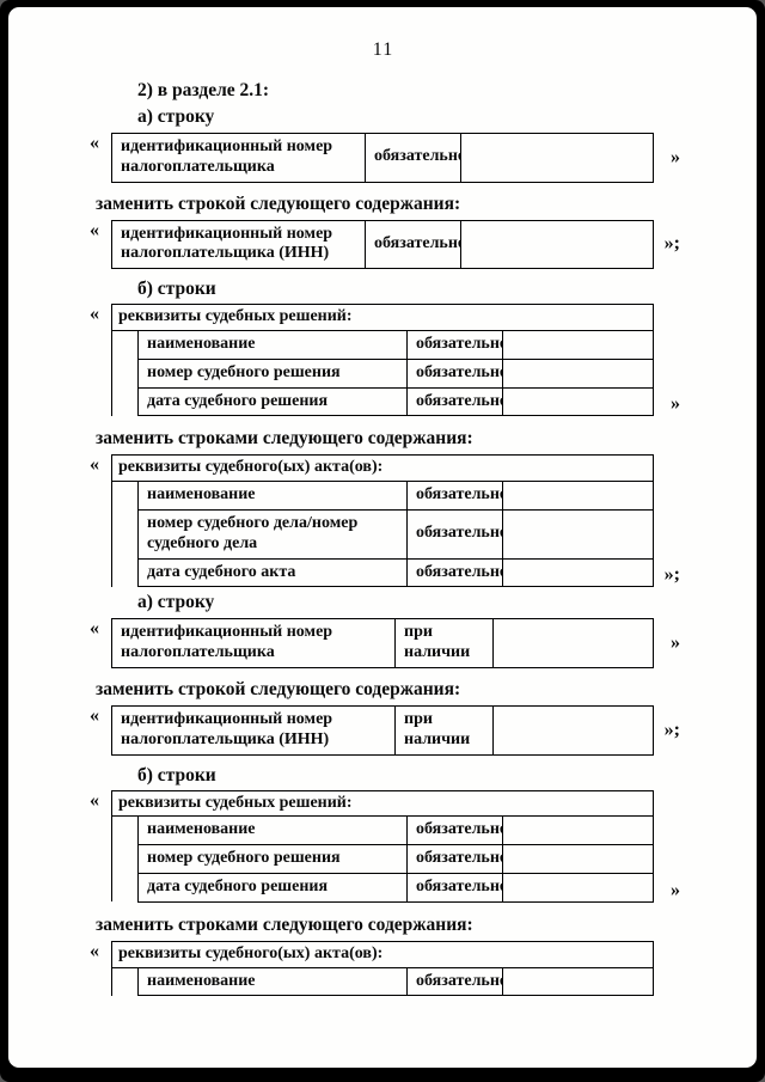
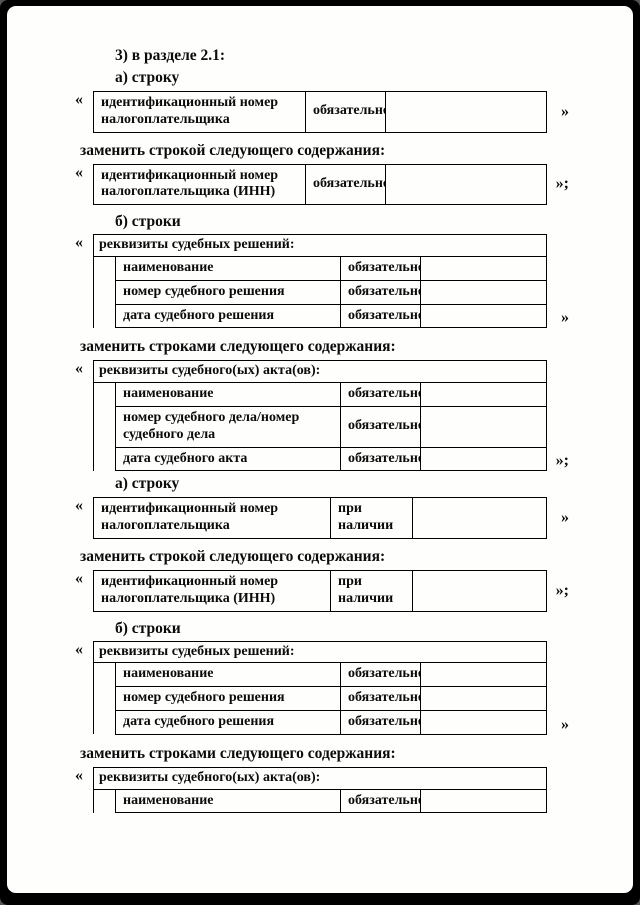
- 11
- 2) в разделе 2.1:
+ 3) в разделе 2.1:
  а) строку
  «
  идентификационный номер налогоплательщика	обязательн
  »
  заменить строкой следующего содержания:
  «
  идентификационный номер налогоплательщика (ИНН)	обязательн
  »;
  б) строки
  «
  реквизиты судебных решений:
  	наименование	обязательн
  	номер судебного решения	обязательн
  	дата судебного решения	обязательн
  »
  заменить строками следующего содержания:
  «
  реквизиты судебного(ых) акта(ов):
  	наименование	обязательн
  	номер судебного дела/номер судебного дела	обязательн
  	дата судебного акта	обязательн
  »;
  а) строку
  «
  идентификационный номер налогоплательщика	при наличии
  »
  заменить строкой следующего содержания:
  «
  идентификационный номер налогоплательщика (ИНН)	при наличии
  »;
  б) строки
  «
  реквизиты судебных решений:
  	наименование	обязательн
  	номер судебного решения	обязательн
  	дата судебного решения	обязательн
  »
  заменить строками следующего содержания:
  «
  реквизиты судебного(ых) акта(ов):
  	наименование	обязательн
